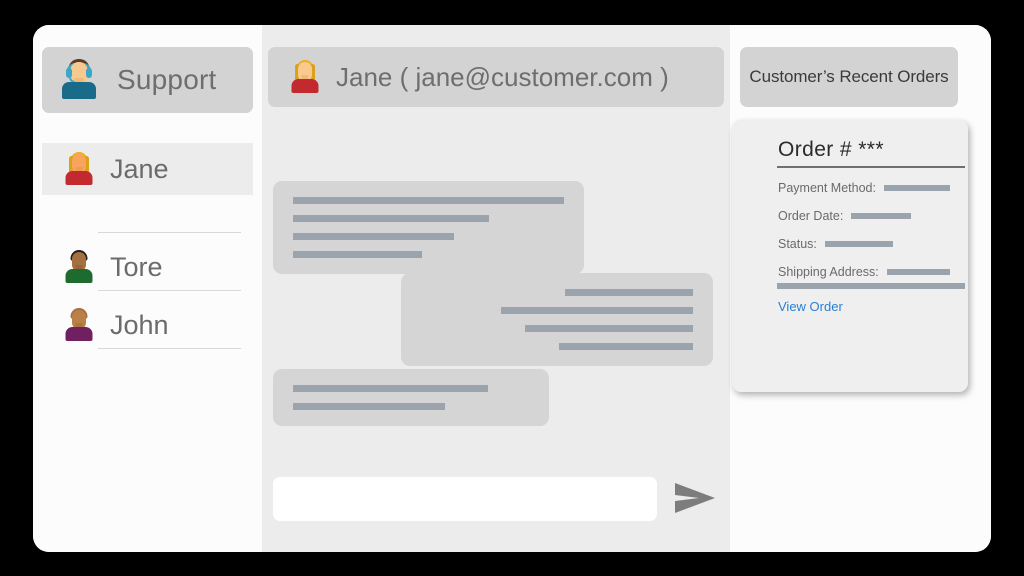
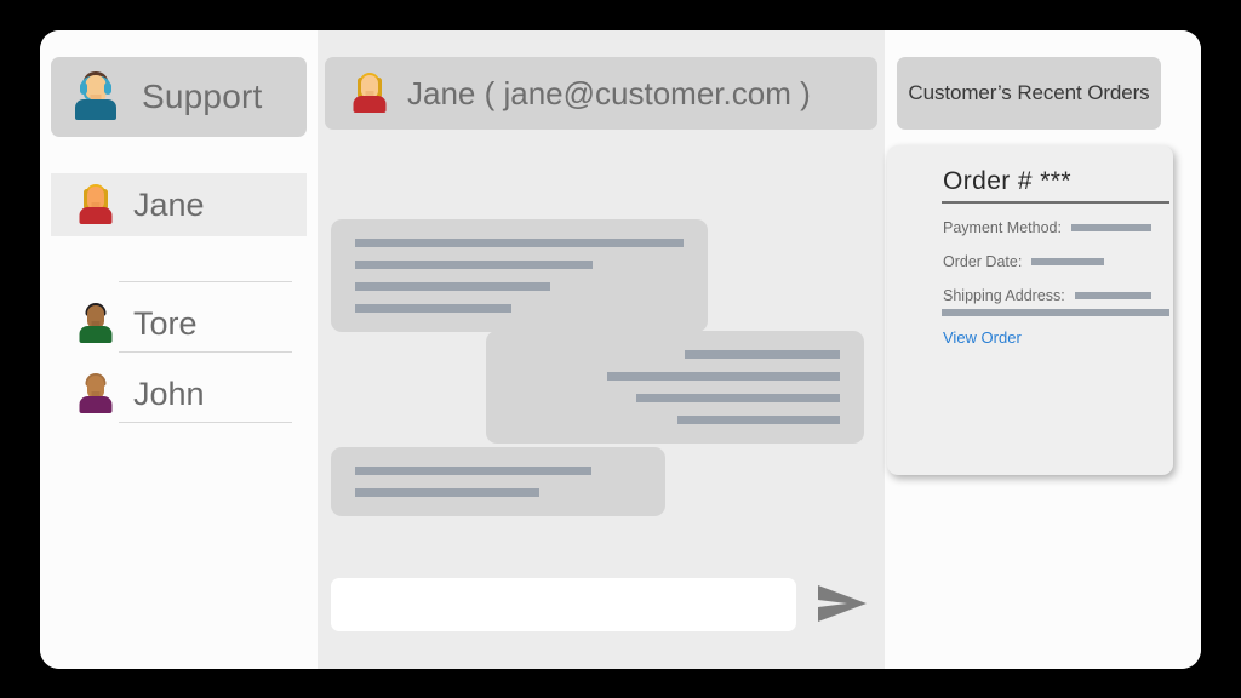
  Support
  Jane
  Tore
  John
  Jane ( jane@customer.com )
  Customer’s Recent Orders
  Order # ***
  Payment Method:
  Order Date:
- Status:
  Shipping Address:
  View Order
